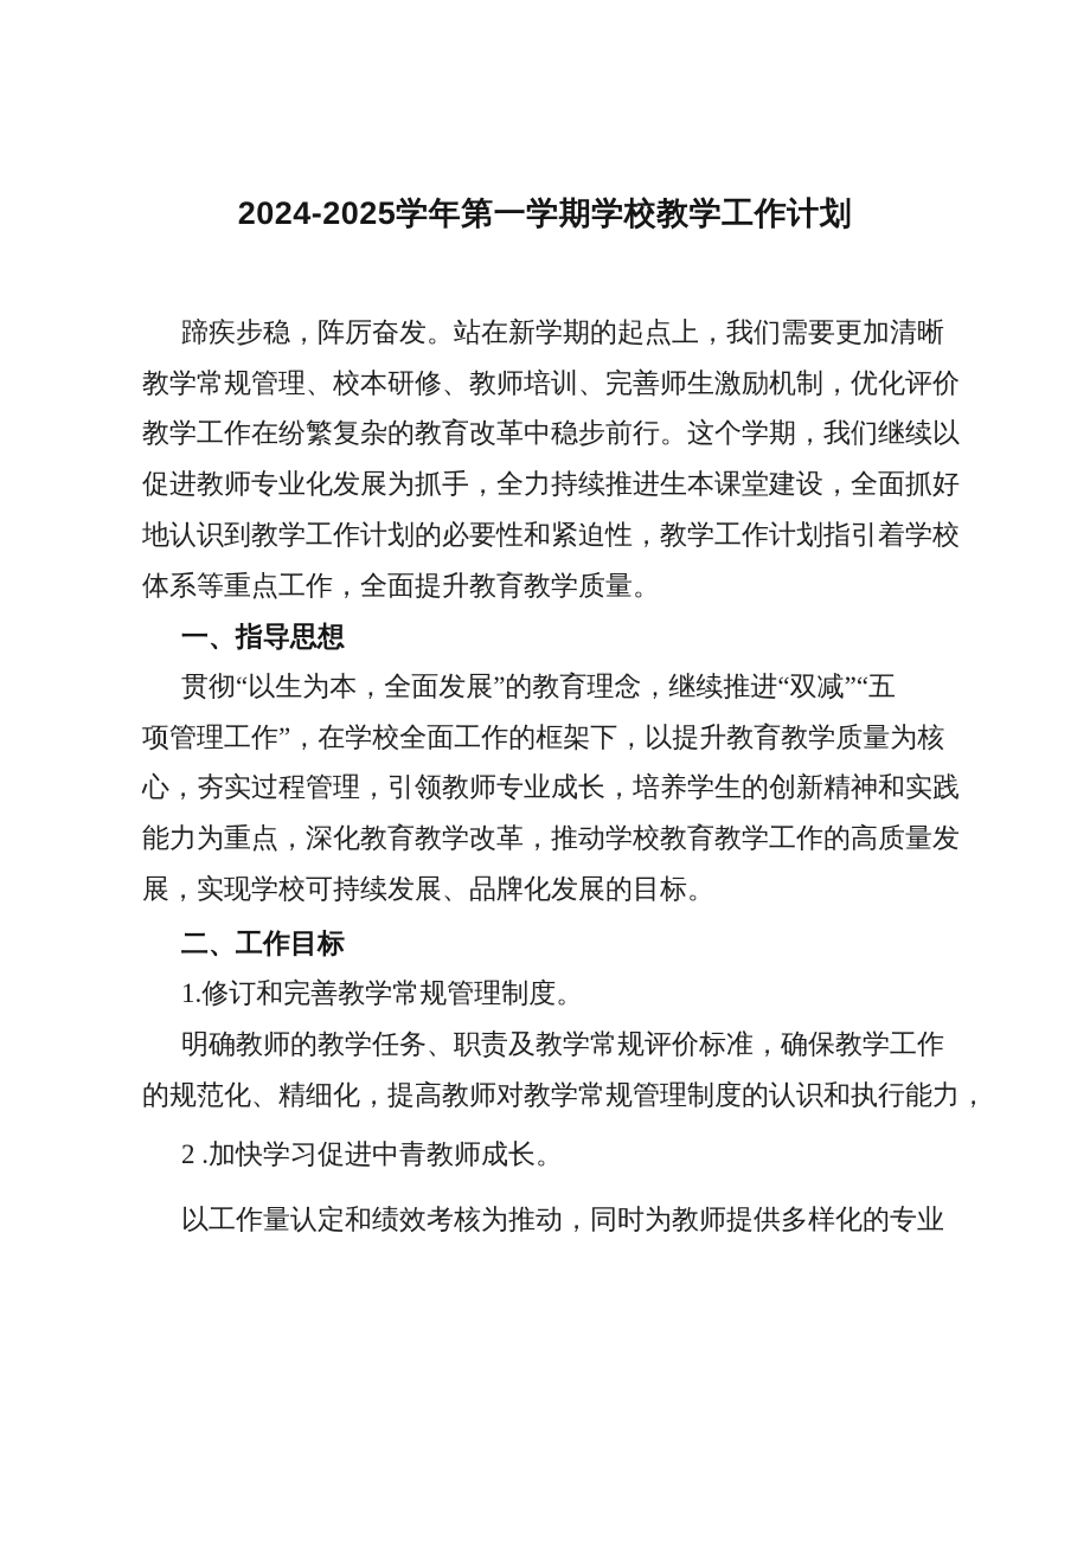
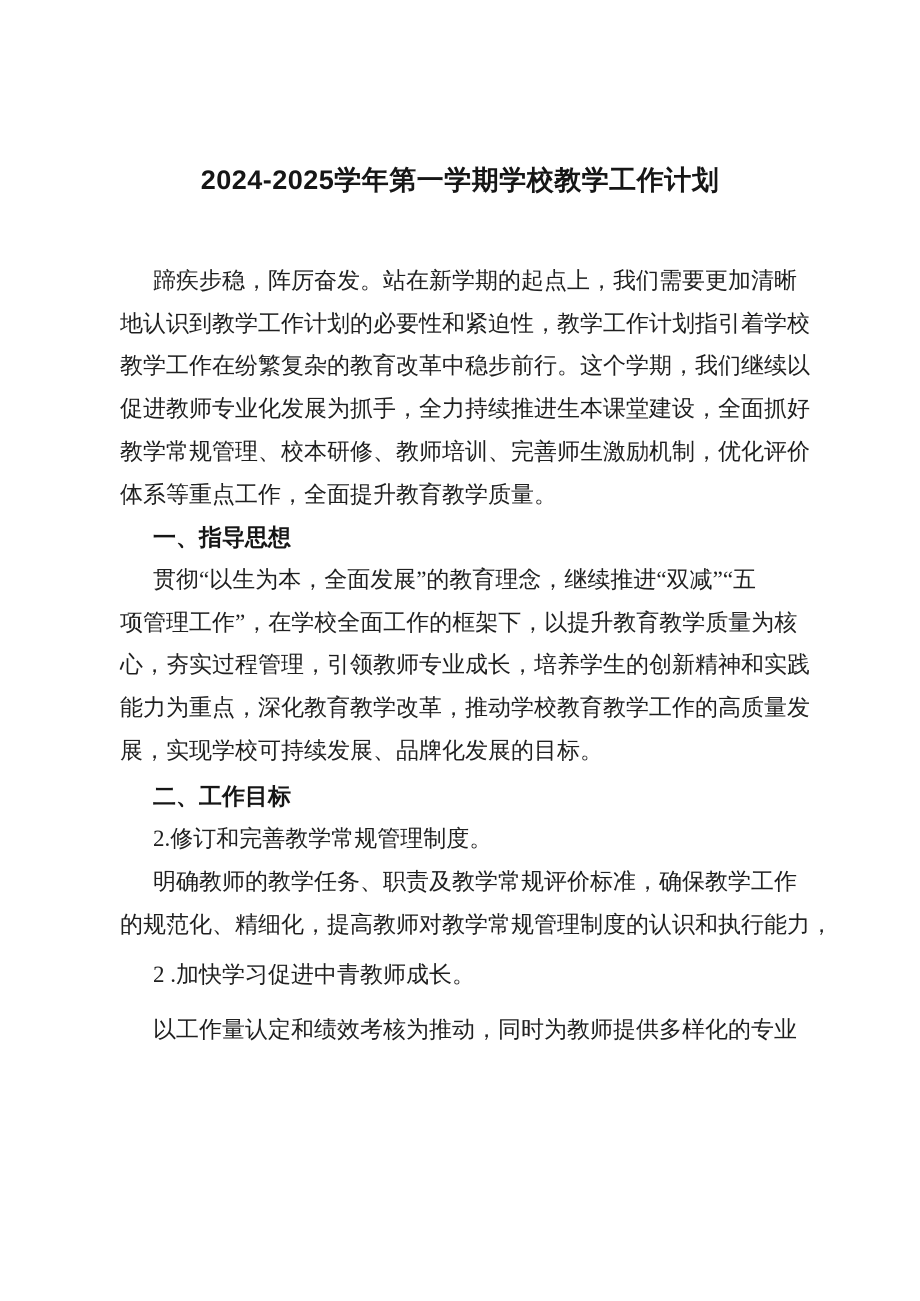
  2024-2025学年第一学期学校教学工作计划
  蹄疾步稳，阵厉奋发。站在新学期的起点上，我们需要更加清晰
- 教学常规管理、校本研修、教师培训、完善师生激励机制，优化评价
+ 地认识到教学工作计划的必要性和紧迫性，教学工作计划指引着学校
  教学工作在纷繁复杂的教育改革中稳步前行。这个学期，我们继续以
  促进教师专业化发展为抓手，全力持续推进生本课堂建设，全面抓好
- 地认识到教学工作计划的必要性和紧迫性，教学工作计划指引着学校
+ 教学常规管理、校本研修、教师培训、完善师生激励机制，优化评价
  体系等重点工作，全面提升教育教学质量。
  一、指导思想
  贯彻“以生为本，全面发展”的教育理念，继续推进“双减”“五
  项管理工作”，在学校全面工作的框架下，以提升教育教学质量为核
  心，夯实过程管理，引领教师专业成长，培养学生的创新精神和实践
  能力为重点，深化教育教学改革，推动学校教育教学工作的高质量发
  展，实现学校可持续发展、品牌化发展的目标。
  二、工作目标
- 1.修订和完善教学常规管理制度。
+ 2.修订和完善教学常规管理制度。
  明确教师的教学任务、职责及教学常规评价标准，确保教学工作
  的规范化、精细化，提高教师对教学常规管理制度的认识和执行能力，
  2 .加快学习促进中青教师成长。
  以工作量认定和绩效考核为推动，同时为教师提供多样化的专业
